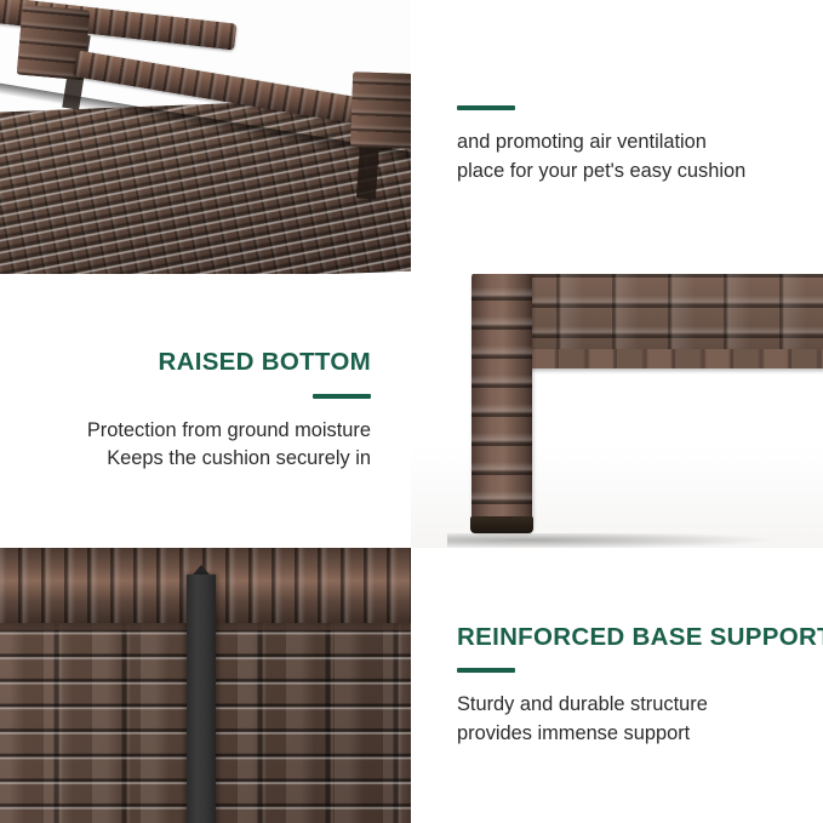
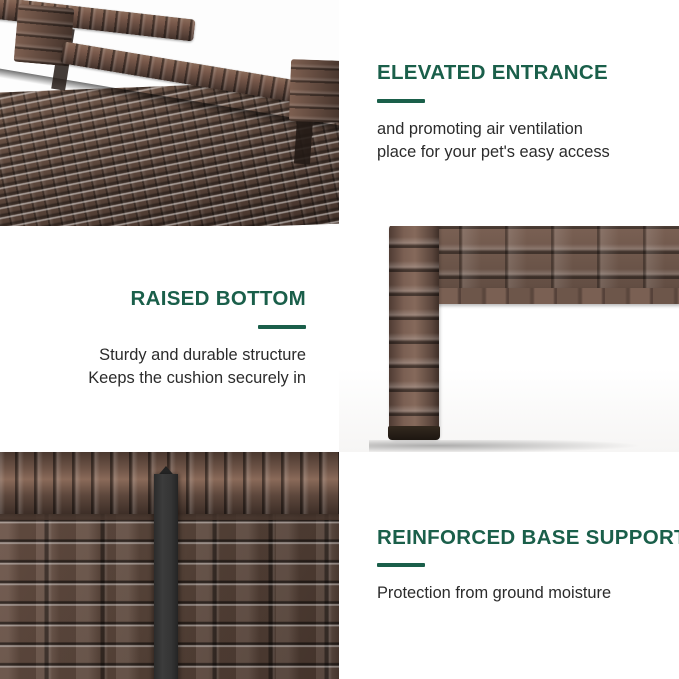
+ ELEVATED ENTRANCE
  and promoting air ventilation
- place for your pet's easy cushion
+ place for your pet's easy access
  RAISED BOTTOM
- Protection from ground moisture
+ Sturdy and durable structure
  Keeps the cushion securely in
  REINFORCED BASE SUPPOR
- Sturdy and durable structure
+ Protection from ground moisture
- provides immense support
